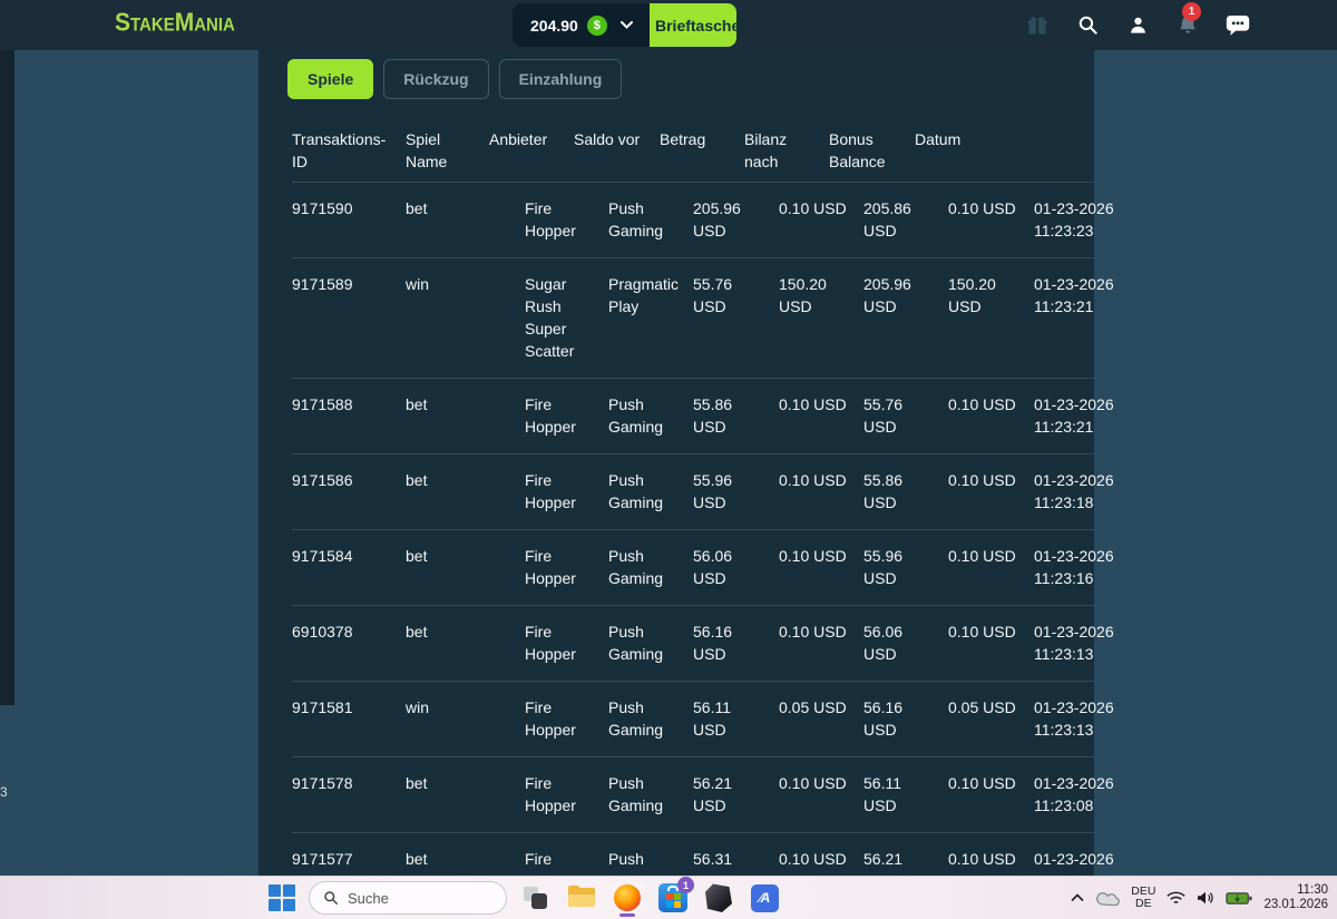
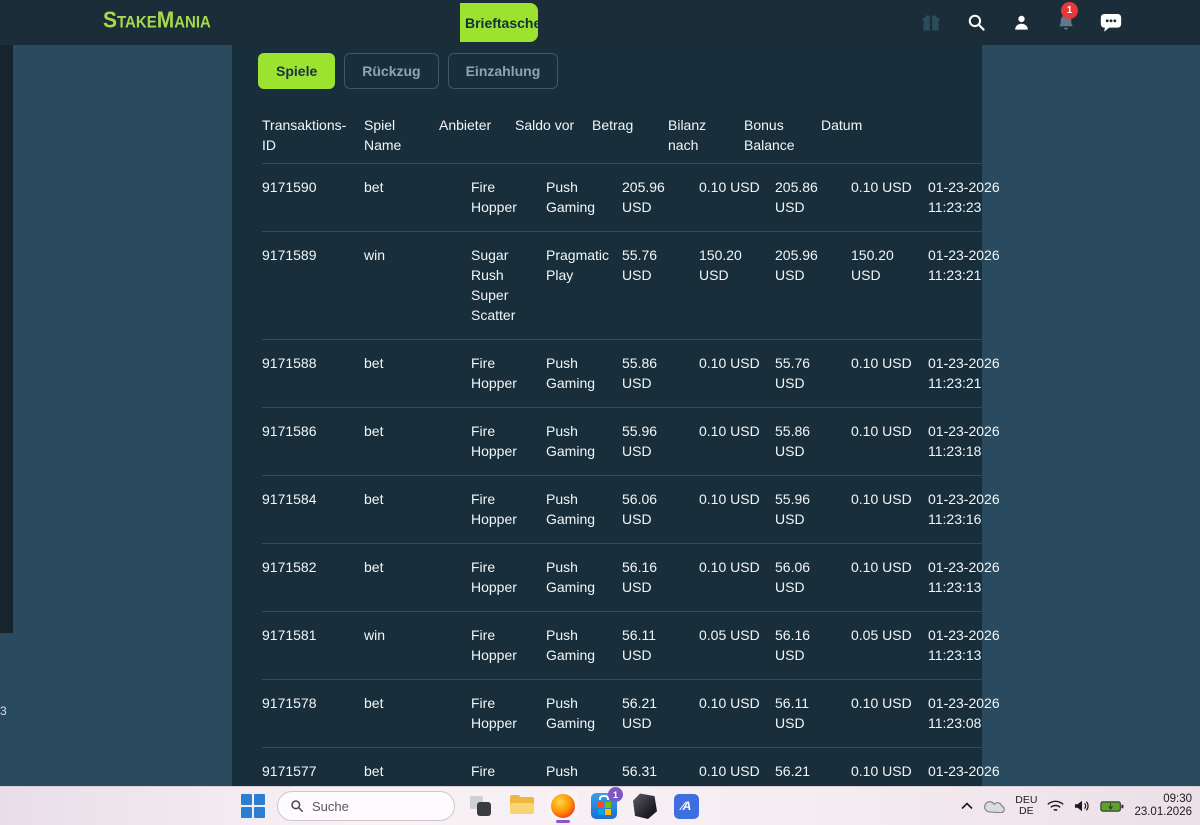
  3
  StakeMania
- 204.90
- $
  Brieftasche
  1
  Spiele
  Rückzug
  Einzahlung
  Transaktions-ID
  Spiel Name
  Anbieter
  Saldo vor
  Betrag
  Bilanz nach
  Bonus Balance
  Datum
  9171590
  bet
  Fire Hopper
  Push Gaming
  205.96 USD
  0.10 USD
  205.86 USD
  0.10 USD
  01-23-2026 11:23:23
  9171589
  win
  Sugar Rush Super Scatter
  Pragmatic Play
  55.76 USD
  150.20 USD
  205.96 USD
  150.20 USD
  01-23-2026 11:23:21
  9171588
  bet
  Fire Hopper
  Push Gaming
  55.86 USD
  0.10 USD
  55.76 USD
  0.10 USD
  01-23-2026 11:23:21
  9171586
  bet
  Fire Hopper
  Push Gaming
  55.96 USD
  0.10 USD
  55.86 USD
  0.10 USD
  01-23-2026 11:23:18
  9171584
  bet
  Fire Hopper
  Push Gaming
  56.06 USD
  0.10 USD
  55.96 USD
  0.10 USD
  01-23-2026 11:23:16
- 6910378
+ 9171582
  bet
  Fire Hopper
  Push Gaming
  56.16 USD
  0.10 USD
  56.06 USD
  0.10 USD
  01-23-2026 11:23:13
  9171581
  win
  Fire Hopper
  Push Gaming
  56.11 USD
  0.05 USD
  56.16 USD
  0.05 USD
  01-23-2026 11:23:13
  9171578
  bet
  Fire Hopper
  Push Gaming
  56.21 USD
  0.10 USD
  56.11 USD
  0.10 USD
  01-23-2026 11:23:08
  9171577
  bet
  0.10 USD
  0.10 USD
  Suche
  1
  ∕A
  DEU
  DE
- 11:30
+ 09:30
  23.01.2026
